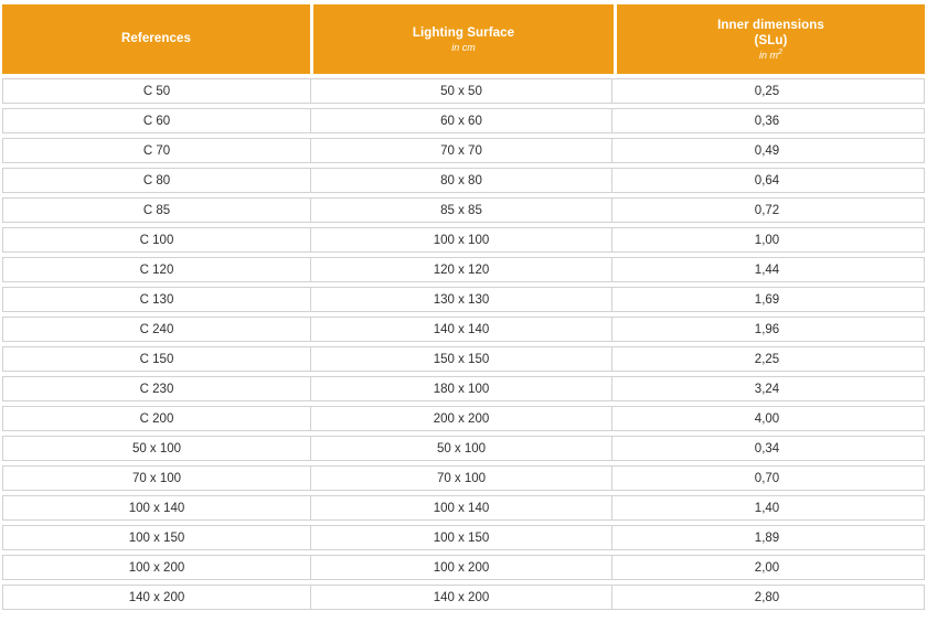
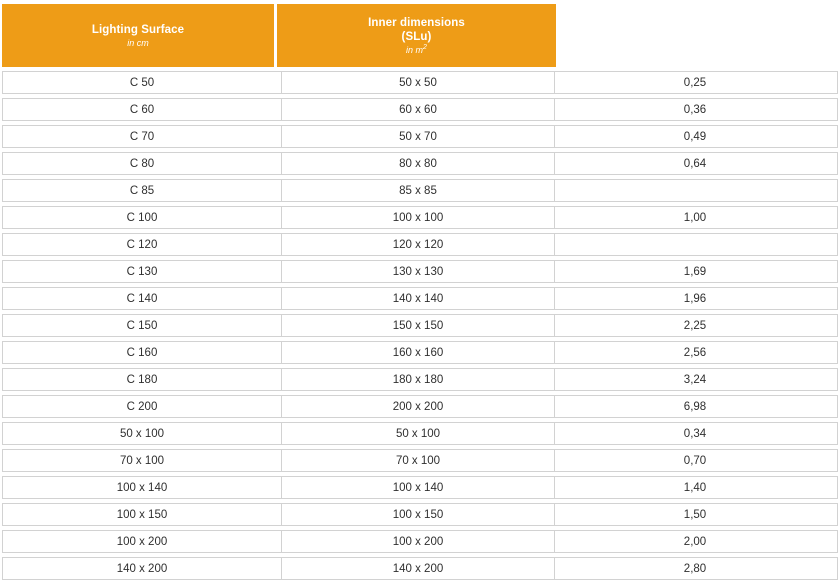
- References
  Lighting Surface
  in cm
  Inner dimensions
  (SLu)
  in m
  C 50
  50 x 50
  0,25
  C 60
  60 x 60
  0,36
  C 70
- 70 x 70
+ 50 x 70
  0,49
  C 80
  80 x 80
  0,64
  C 85
  85 x 85
- 0,72
  C 100
  100 x 100
  1,00
  C 120
  120 x 120
- 1,44
  C 130
  130 x 130
  1,69
- C 240
+ C 140
  140 x 140
  1,96
  C 150
  150 x 150
  2,25
+ C 160
+ 160 x 160
+ 2,56
- C 230
+ C 180
- 180 x 100
+ 180 x 180
  3,24
  C 200
  200 x 200
- 4,00
+ 6,98
  50 x 100
  50 x 100
  0,34
  70 x 100
  70 x 100
  0,70
  100 x 140
  100 x 140
  1,40
  100 x 150
  100 x 150
- 1,89
+ 1,50
  100 x 200
  100 x 200
  2,00
  140 x 200
  140 x 200
  2,80
